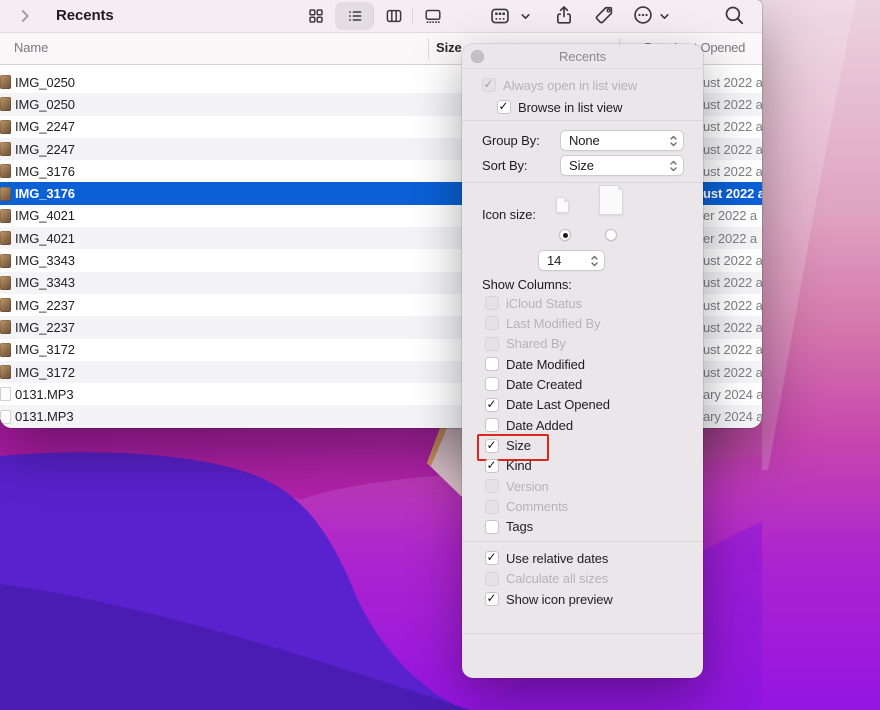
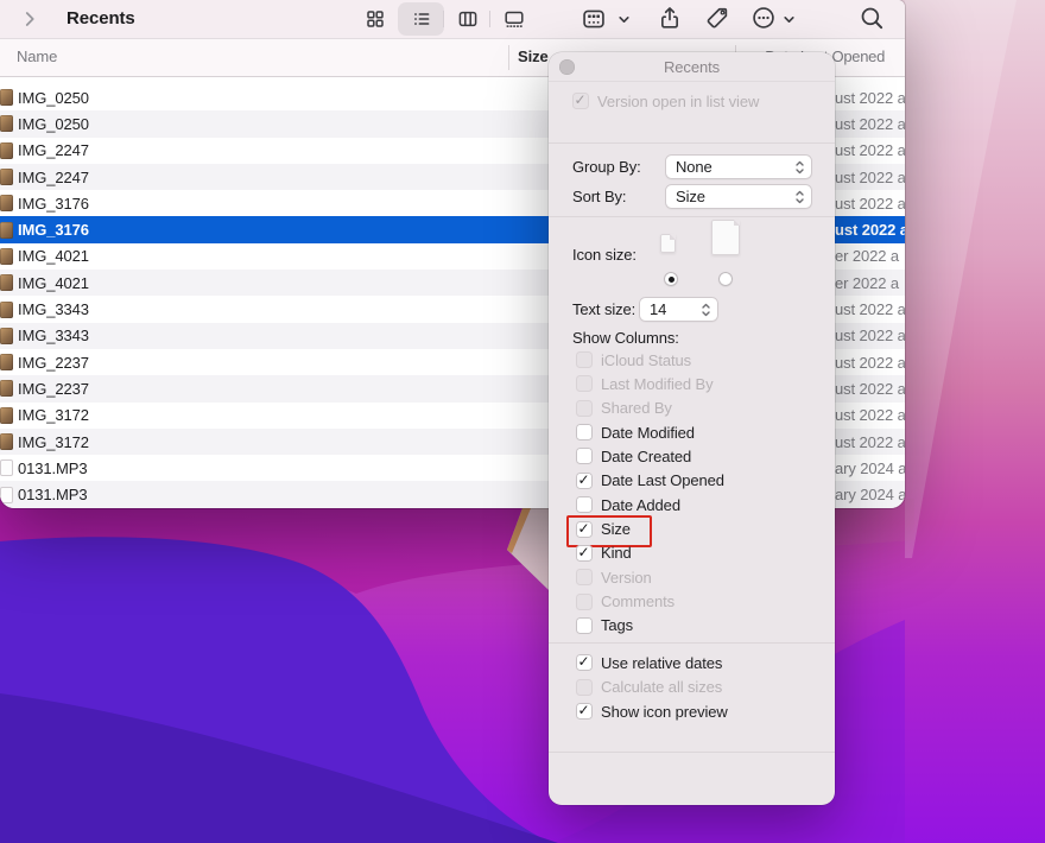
  Recents
  Name
  Size
  IMG_0250
  ust 2022 a
  IMG_0250
  ust 2022 a
  IMG_2247
  ust 2022 a
  IMG_2247
  ust 2022 a
  IMG_3176
  ust 2022 a
  IMG_3176
  ust 2022 a
  IMG_4021
  er 2022 a
  IMG_4021
  er 2022 a
  IMG_3343
  ust 2022 a
  IMG_3343
  ust 2022 a
  IMG_2237
  ust 2022 a
  IMG_2237
  ust 2022 a
  IMG_3172
  ust 2022 a
  IMG_3172
  ust 2022 a
  0131.MP3
  ary 2024 a
  0131.MP3
  ary 2024 a
  Recents
- Always open in list view
+ Version open in list view
- Browse in list view
  Group By:
  None
  Sort By:
  Size
  Icon size:
+ Text size:
  14
  Show Columns:
  iCloud Status
  Last Modified By
  Shared By
  Date Modified
  Date Created
  Date Last Opened
  Date Added
  Size
  Kind
  Version
  Comments
  Tags
  Use relative dates
  Calculate all sizes
  Show icon preview
